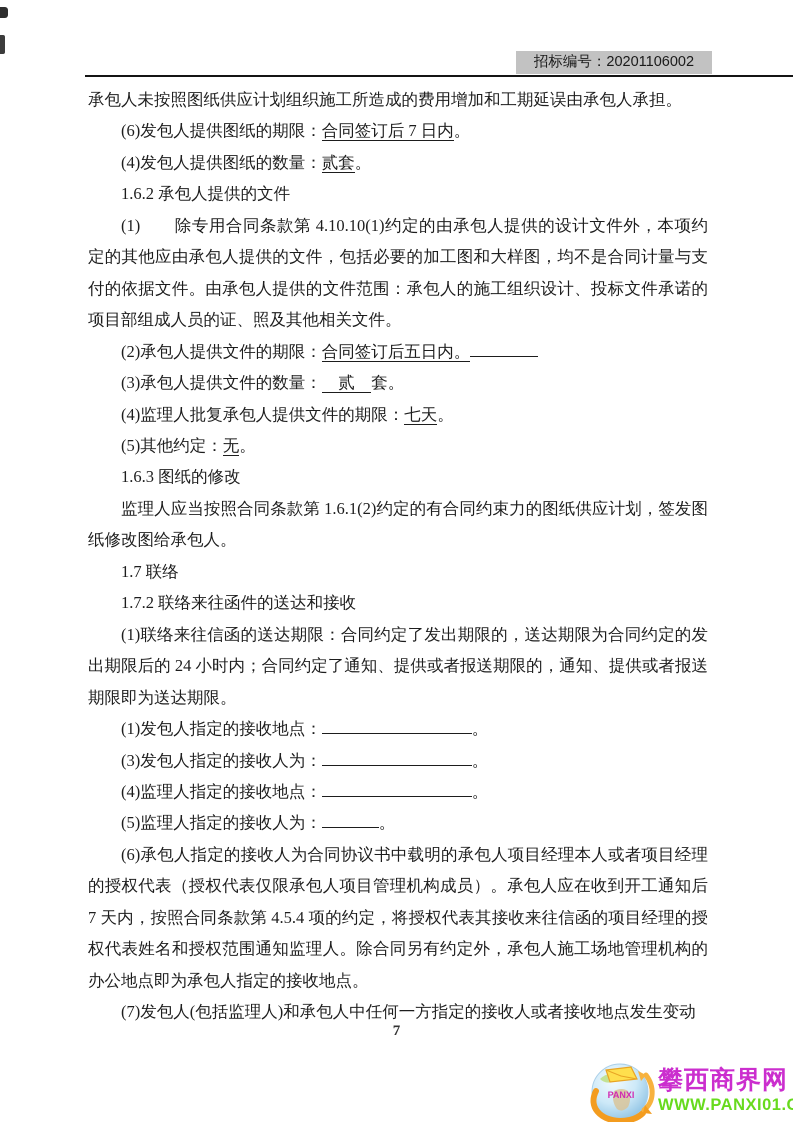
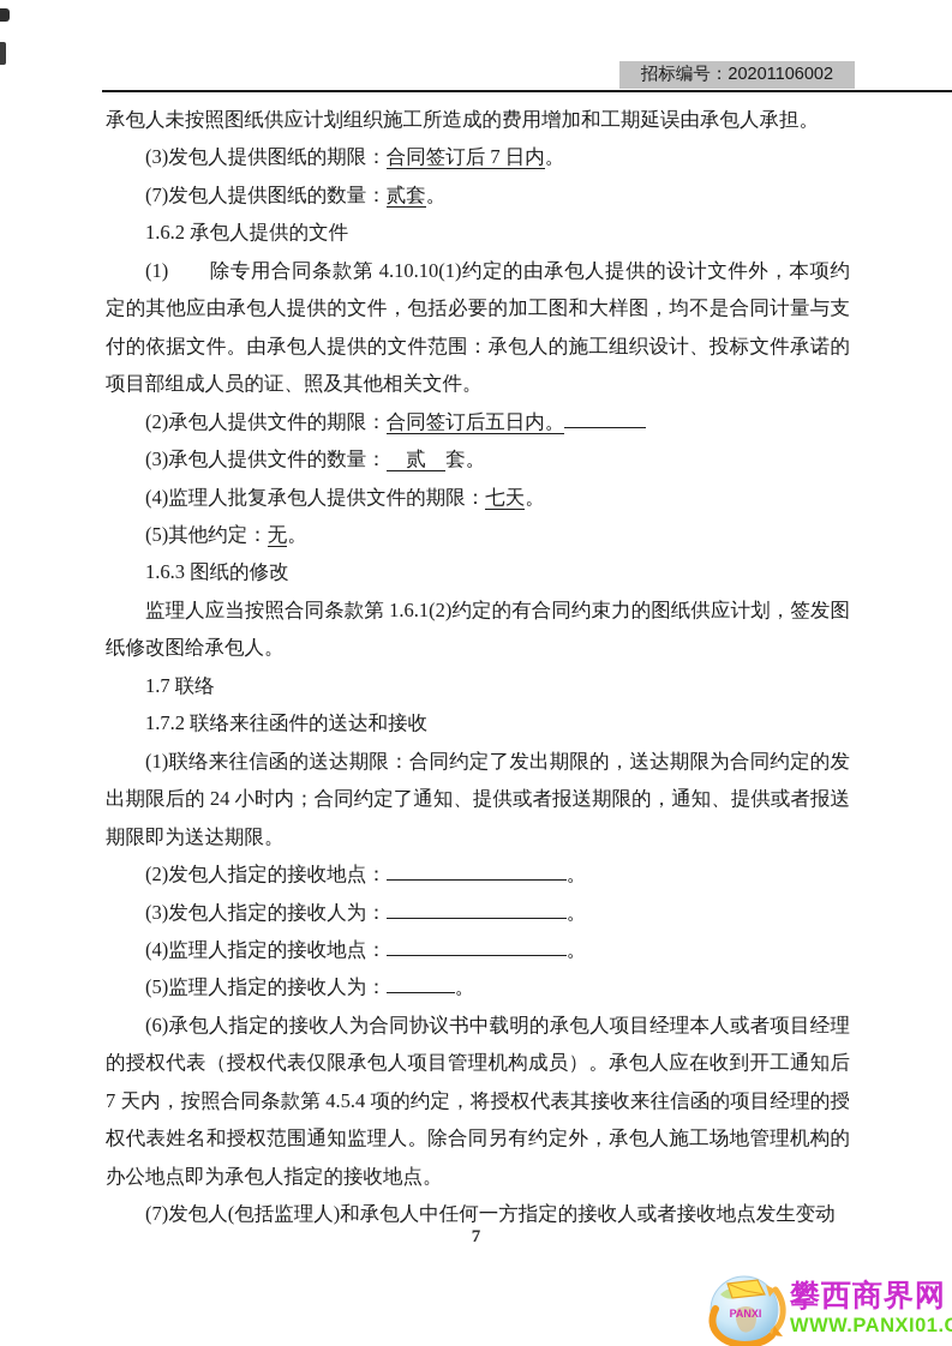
  招标编号：20201106002
  承包人未按照图纸供应计划组织施工所造成的费用增加和工期延误由承包人承担。
- (6)发包人提供图纸的期限：合同签订后 7 日内。
+ (3)发包人提供图纸的期限：合同签订后 7 日内。
- (4)发包人提供图纸的数量：贰套。
+ (7)发包人提供图纸的数量：贰套。
  1.6.2 承包人提供的文件
  (1) 除专用合同条款第 4.10.10(1)约定的由承包人提供的设计文件外，本项约定的其他应由承包人提供的文件，包括必要的加工图和大样图，均不是合同计量与支付的依据文件。由承包人提供的文件范围：承包人的施工组织设计、投标文件承诺的项目部组成人员的证、照及其他相关文件。
  (2)承包人提供文件的期限：合同签订后五日内。
  (3)承包人提供文件的数量： 贰 套。
  (4)监理人批复承包人提供文件的期限：七天。
  (5)其他约定：无。
  1.6.3 图纸的修改
  监理人应当按照合同条款第 1.6.1(2)约定的有合同约束力的图纸供应计划，签发图纸修改图给承包人。
  1.7 联络
  1.7.2 联络来往函件的送达和接收
  (1)联络来往信函的送达期限：合同约定了发出期限的，送达期限为合同约定的发出期限后的 24 小时内；合同约定了通知、提供或者报送期限的，通知、提供或者报送期限即为送达期限。
- (1)发包人指定的接收地点： 。
+ (2)发包人指定的接收地点： 。
  (3)发包人指定的接收人为： 。
  (4)监理人指定的接收地点： 。
  (5)监理人指定的接收人为： 。
  (6)承包人指定的接收人为合同协议书中载明的承包人项目经理本人或者项目经理的授权代表（授权代表仅限承包人项目管理机构成员）。承包人应在收到开工通知后 7 天内，按照合同条款第 4.5.4 项的约定，将授权代表其接收来往信函的项目经理的授权代表姓名和授权范围通知监理人。除合同另有约定外，承包人施工场地管理机构的办公地点即为承包人指定的接收地点。
  (7)发包人(包括监理人)和承包人中任何一方指定的接收人或者接收地点发生变动
  7
  PANXI
  攀西商界网
  WWW.PANXI01.
